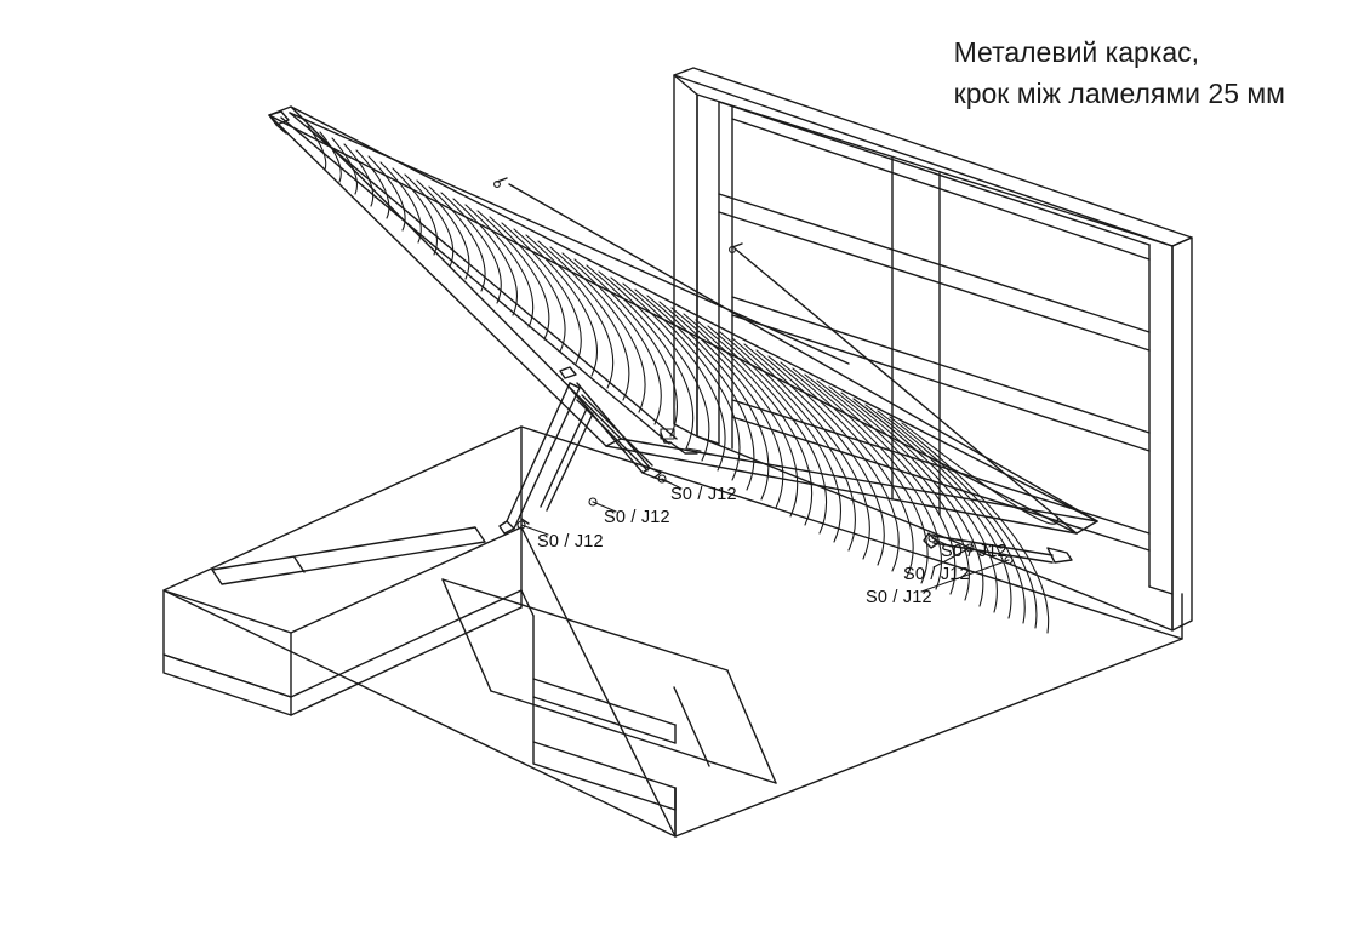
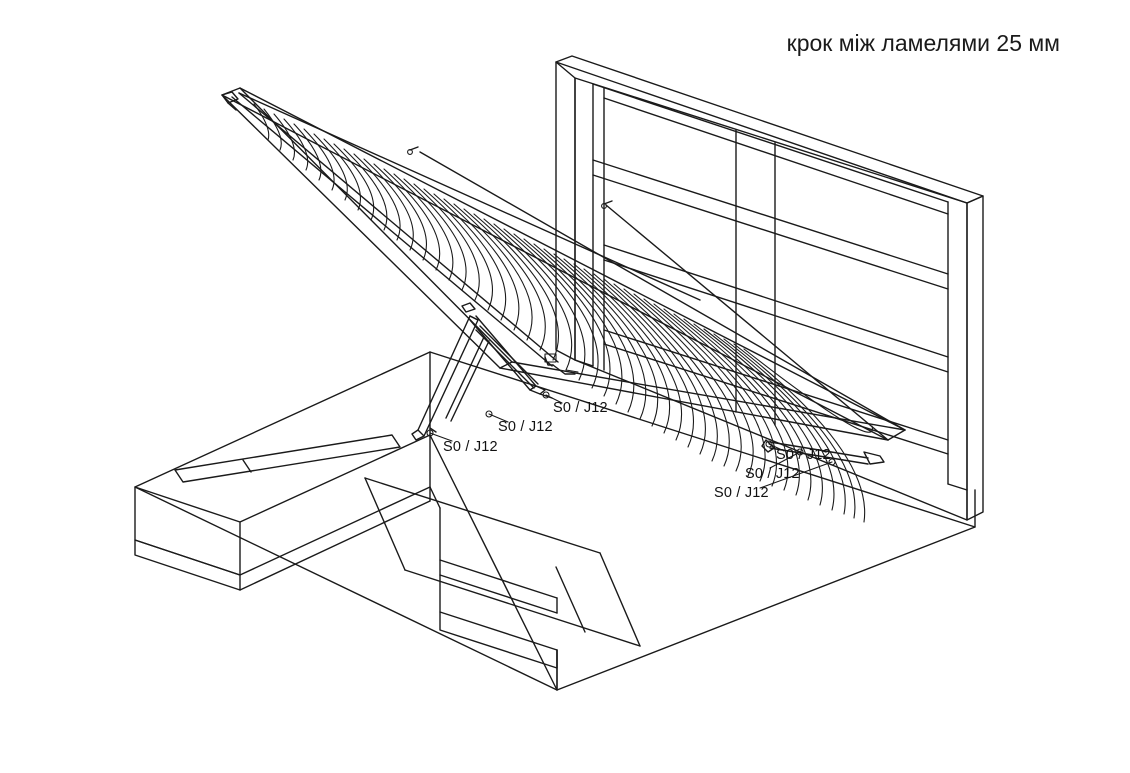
- Металевий каркас,
  крок між ламелями 25 мм
  S0 / J12
  S0 / J12
  S0 / J12
  S0 / J12
  S0 / J12
  S0 / J12
